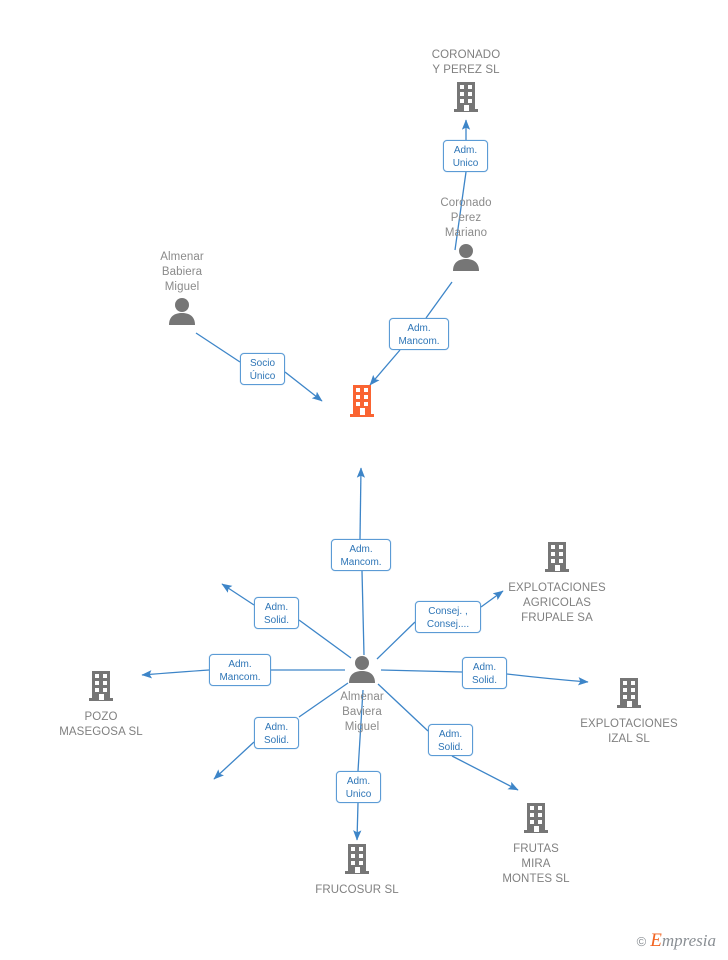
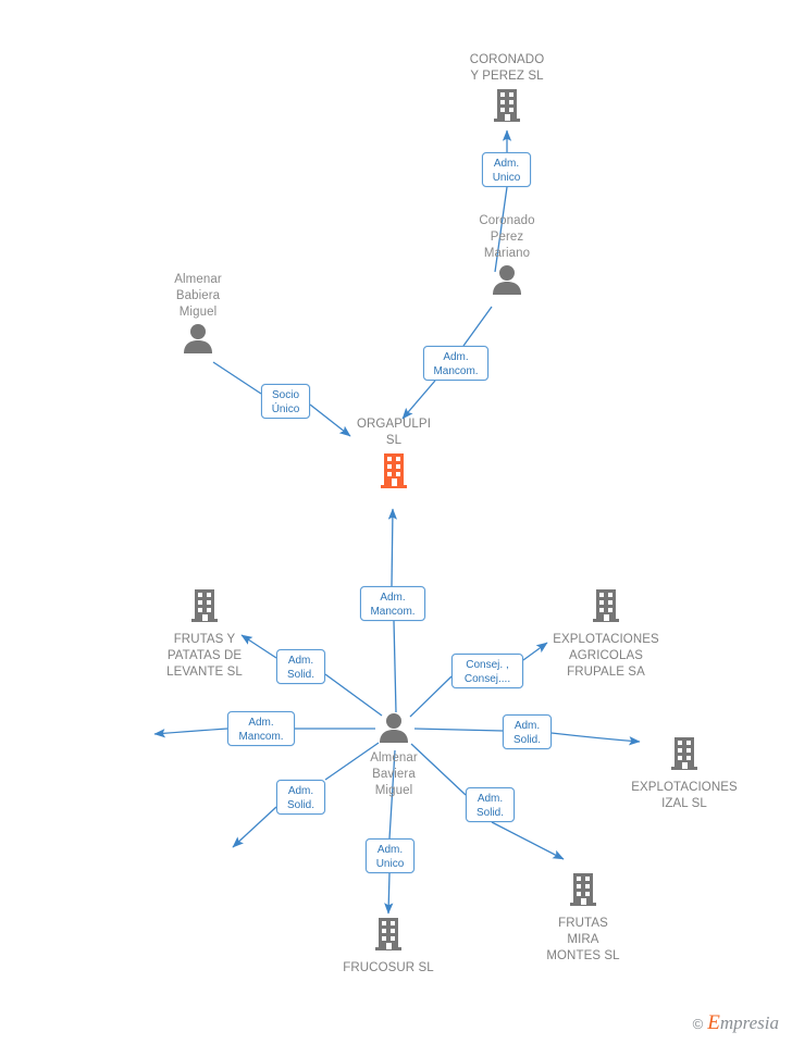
  CORONADO
  Y PEREZ SL
  Coronado
  Perez
  Mariano
  Almenar
  Babiera
  Miguel
+ ORGAPULPI
+ SL
+ FRUTAS Y
+ PATATAS DE
+ LEVANTE SL
  EXPLOTACIONES
  AGRICOLAS
  FRUPALE SA
- POZO
- MASEGOSA SL
  Almenar
  Baviera
  Miguel
  EXPLOTACIONES
  IZAL SL
  FRUCOSUR SL
  FRUTAS
  MIRA
  MONTES SL
  Adm.
  Unico
  Adm.
  Mancom.
  Socio
  Único
  Adm.
  Mancom.
  Adm.
  Solid.
  Consej. ,
  Consej....
  Adm.
  Mancom.
  Adm.
  Solid.
  Adm.
  Solid.
  Adm.
  Solid.
  Adm.
  Unico
  ©
  Empresia
